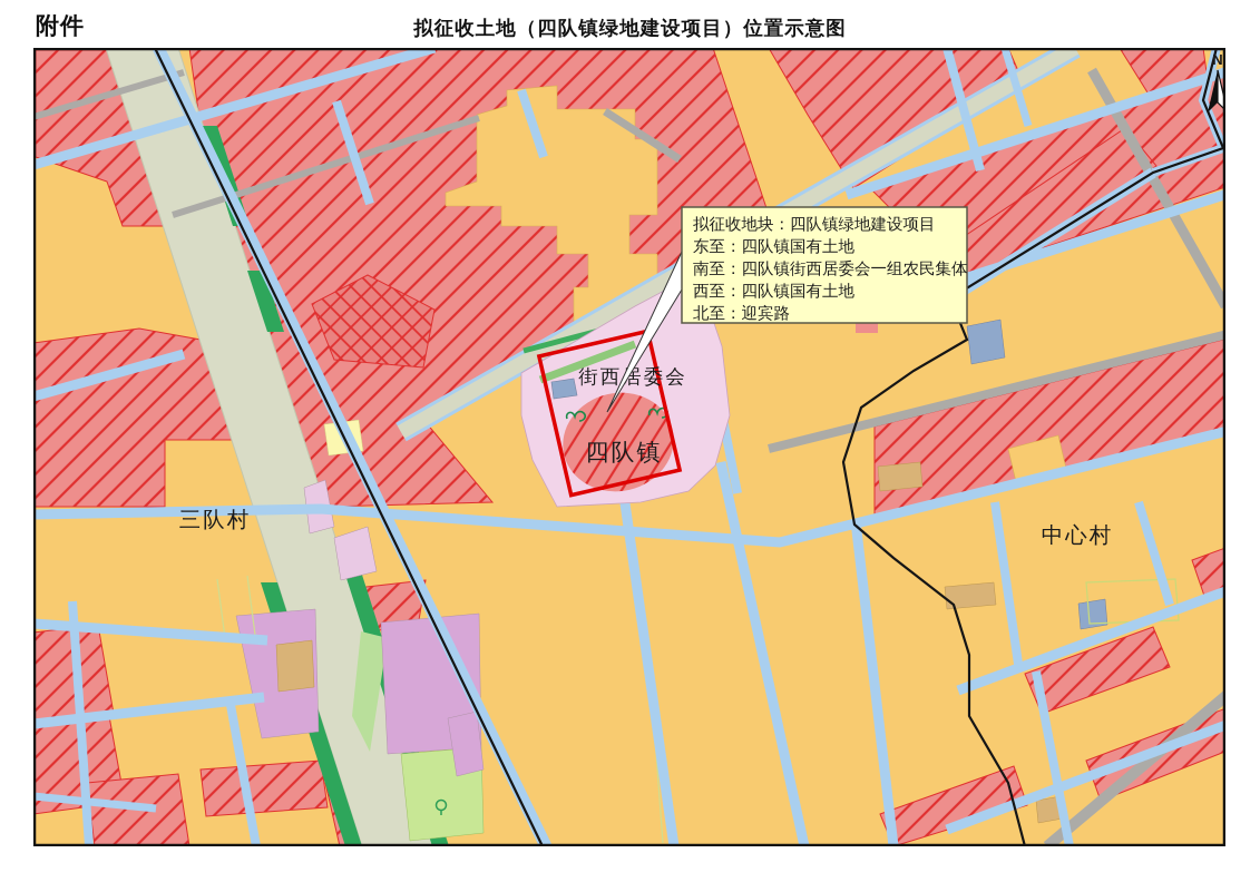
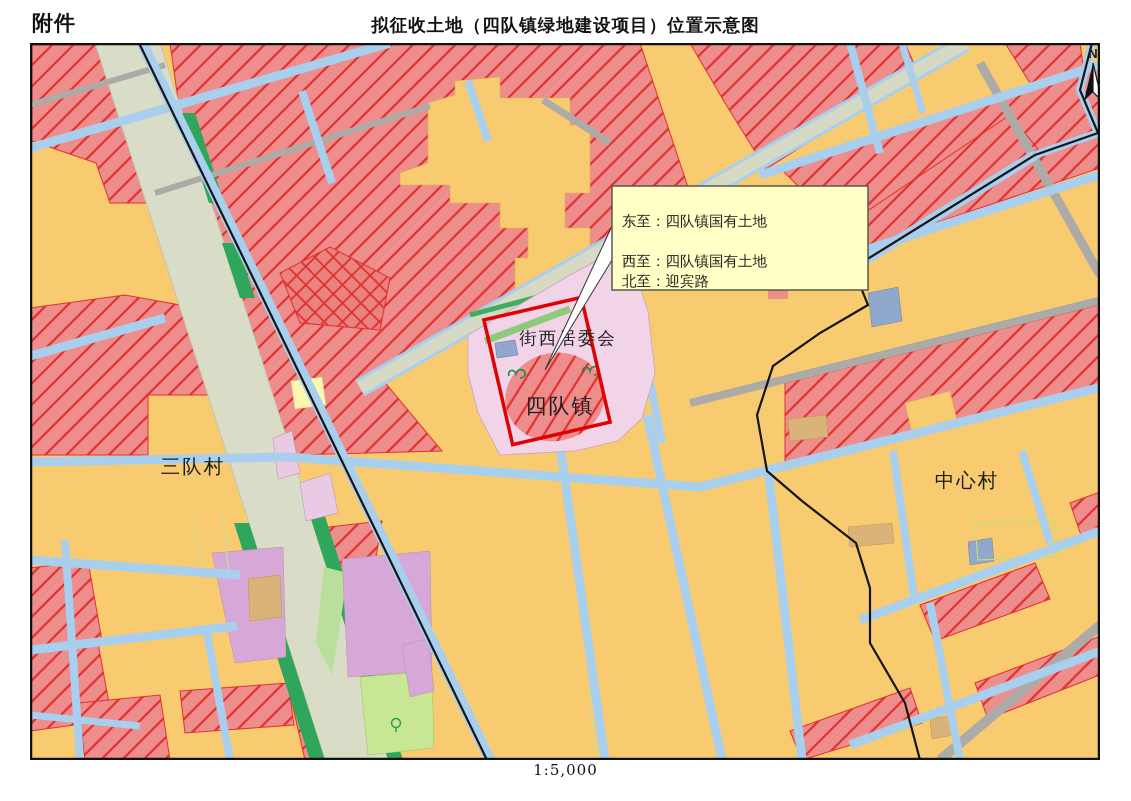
  附件
  拟征收土地（四队镇绿地建设项目）位置示意图
  街西居委会
  四队镇
  三队村
  中心村
- 拟征收地块：四队镇绿地建设项目
  东至：四队镇国有土地
- 南至：四队镇街西居委会一组农民集体
  西至：四队镇国有土地
  北至：迎宾路
  N
+ 1:5,000
